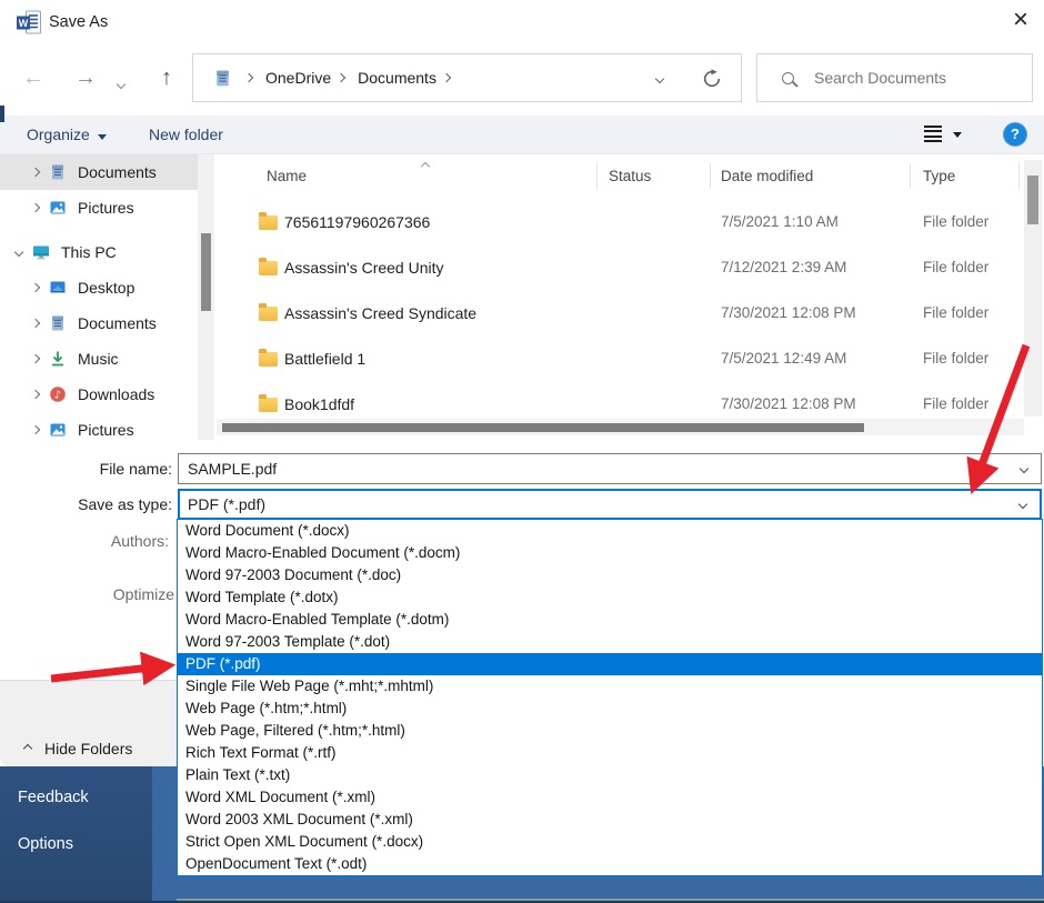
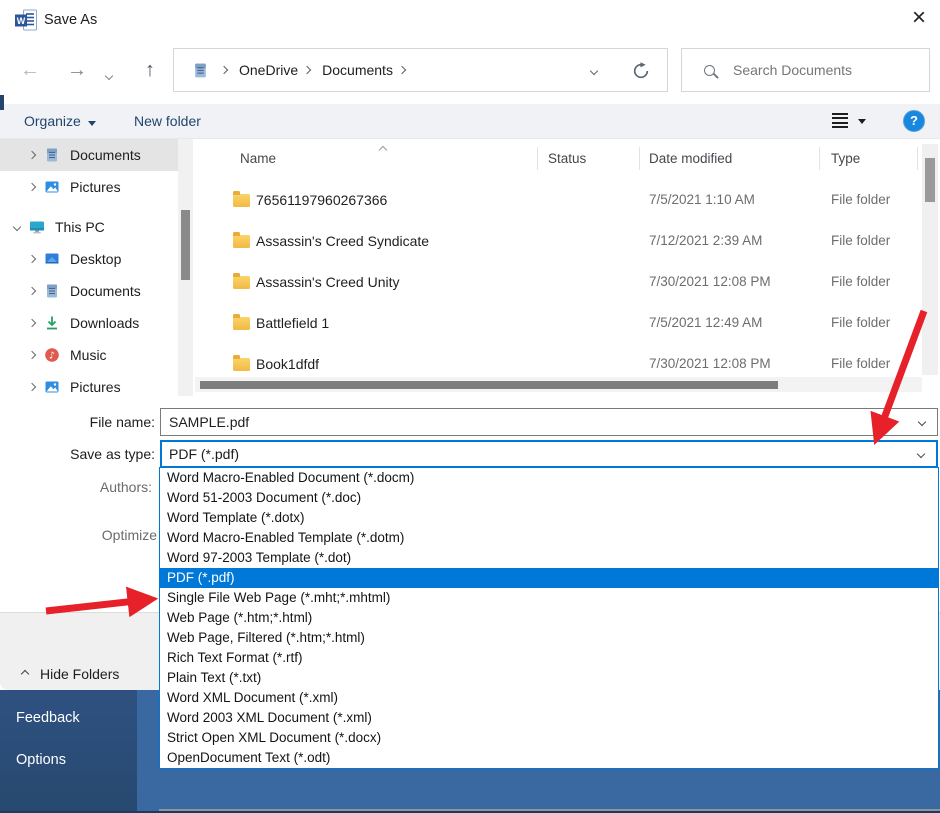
  W
  Save As
  ×
  ←
  →
  ↑
  OneDrive
  Documents
  Search Documents
  Organize
  New folder
  ?
  Documents
  Pictures
  This PC
  Desktop
  Documents
- Music
+ Downloads
  ♪
- Downloads
+ Music
  Pictures
  Name
  Status
  Date modified
  Type
  76561197960267366
  7/5/2021 1:10 AM
  File folder
- Assassin's Creed Unity
+ Assassin's Creed Syndicate
  7/12/2021 2:39 AM
  File folder
- Assassin's Creed Syndicate
+ Assassin's Creed Unity
  7/30/2021 12:08 PM
  File folder
  Battlefield 1
  7/5/2021 12:49 AM
  File folder
  Book1dfdf
  7/30/2021 12:08 PM
  File folder
  File name:
  SAMPLE.pdf
  Save as type:
  PDF (*.pdf)
  Authors:
  Optimize
  Hide Folders
  Feedback
  Options
- Word Document (*.docx)
  Word Macro-Enabled Document (*.docm)
- Word 97-2003 Document (*.doc)
+ Word 51-2003 Document (*.doc)
  Word Template (*.dotx)
  Word Macro-Enabled Template (*.dotm)
  Word 97-2003 Template (*.dot)
  PDF (*.pdf)
  Single File Web Page (*.mht;*.mhtml)
  Web Page (*.htm;*.html)
  Web Page, Filtered (*.htm;*.html)
  Rich Text Format (*.rtf)
  Plain Text (*.txt)
  Word XML Document (*.xml)
  Word 2003 XML Document (*.xml)
  Strict Open XML Document (*.docx)
  OpenDocument Text (*.odt)
